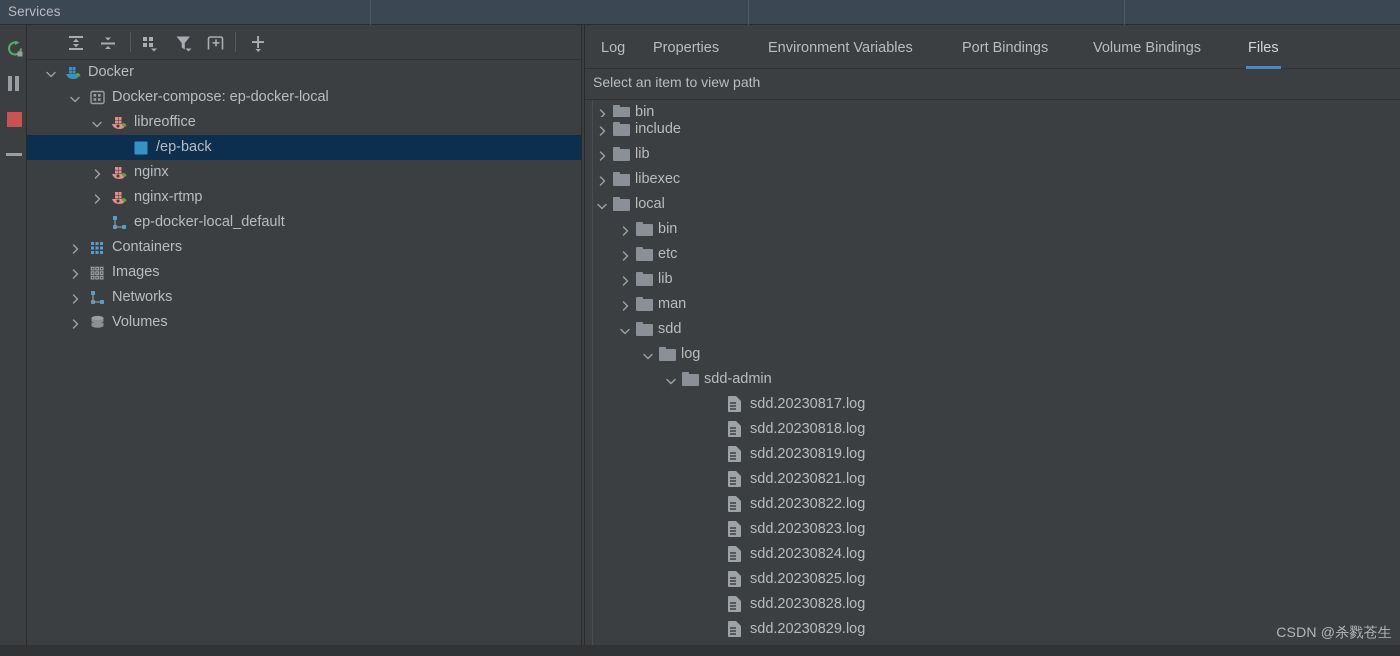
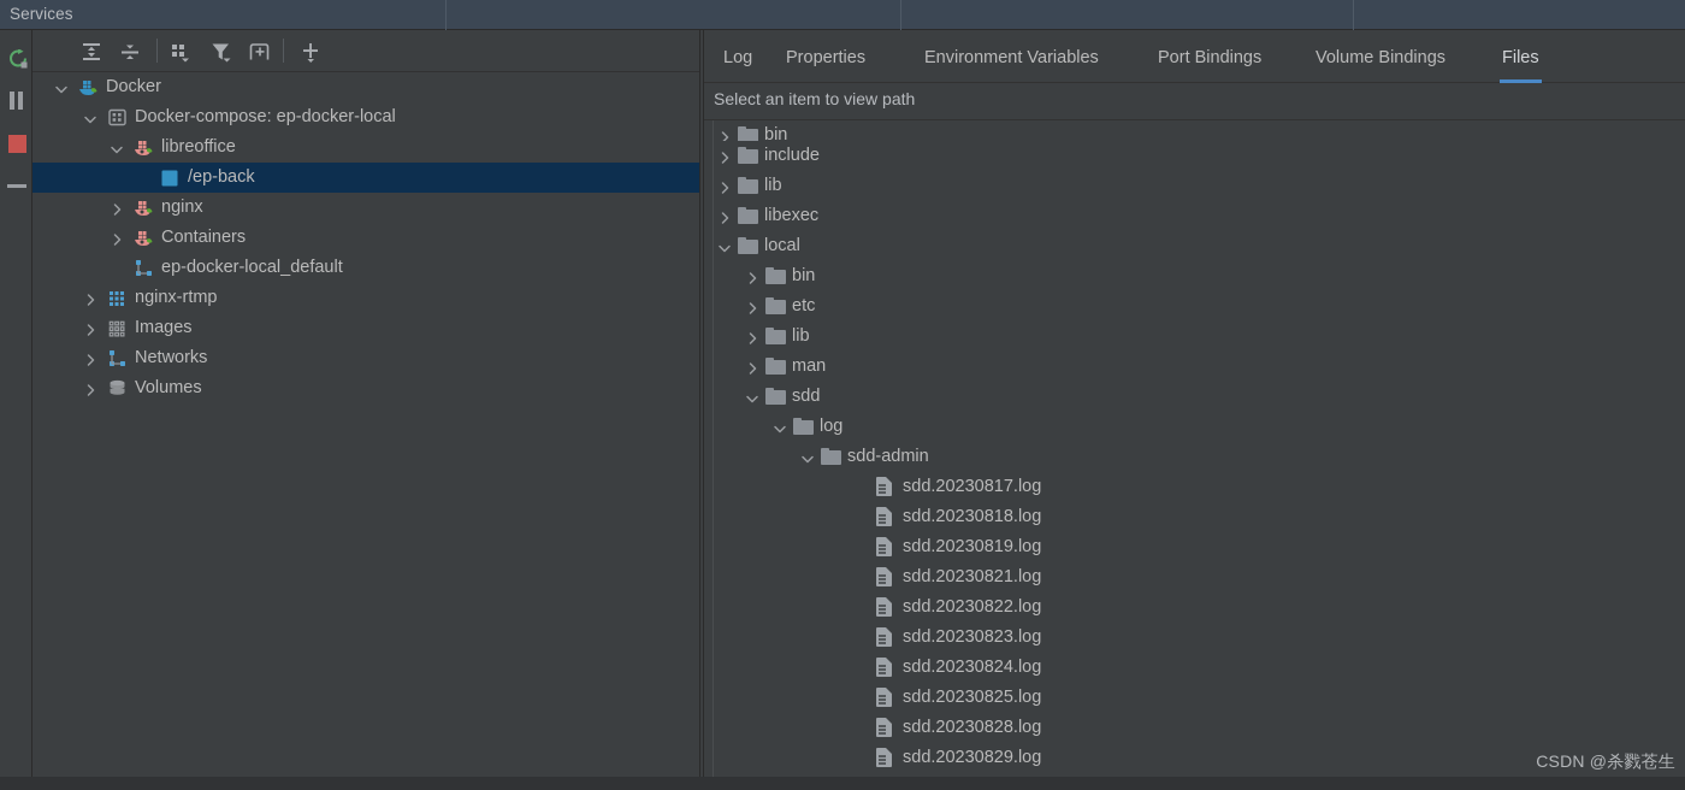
  Services
  Docker
  Docker-compose: ep-docker-local
  libreoffice
  /ep-back
  nginx
- nginx-rtmp
+ Containers
  ep-docker-local_default
- Containers
+ nginx-rtmp
  Images
  Networks
  Volumes
  Log
  Properties
  Environment Variables
  Port Bindings
  Volume Bindings
  Files
  Select an item to view path
  bin
  include
  lib
  libexec
  local
  bin
  etc
  lib
  man
  sdd
  log
  sdd-admin
  sdd.20230817.log
  sdd.20230818.log
  sdd.20230819.log
  sdd.20230821.log
  sdd.20230822.log
  sdd.20230823.log
  sdd.20230824.log
  sdd.20230825.log
  sdd.20230828.log
  sdd.20230829.log
  CSDN @杀戮苍生
